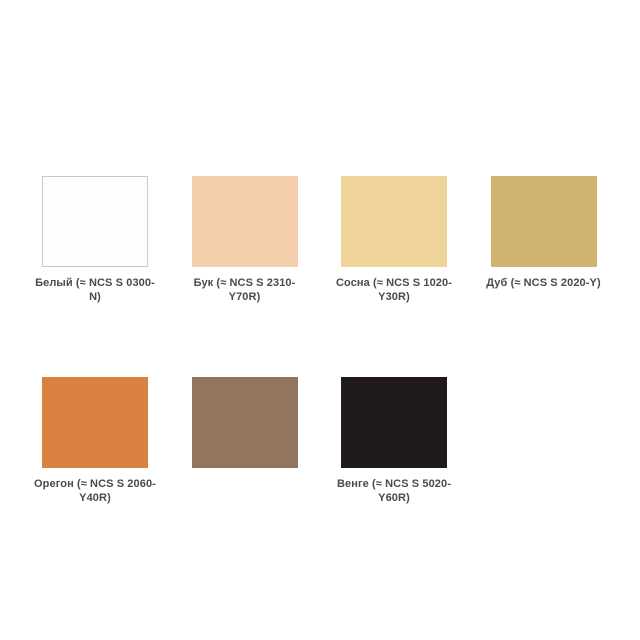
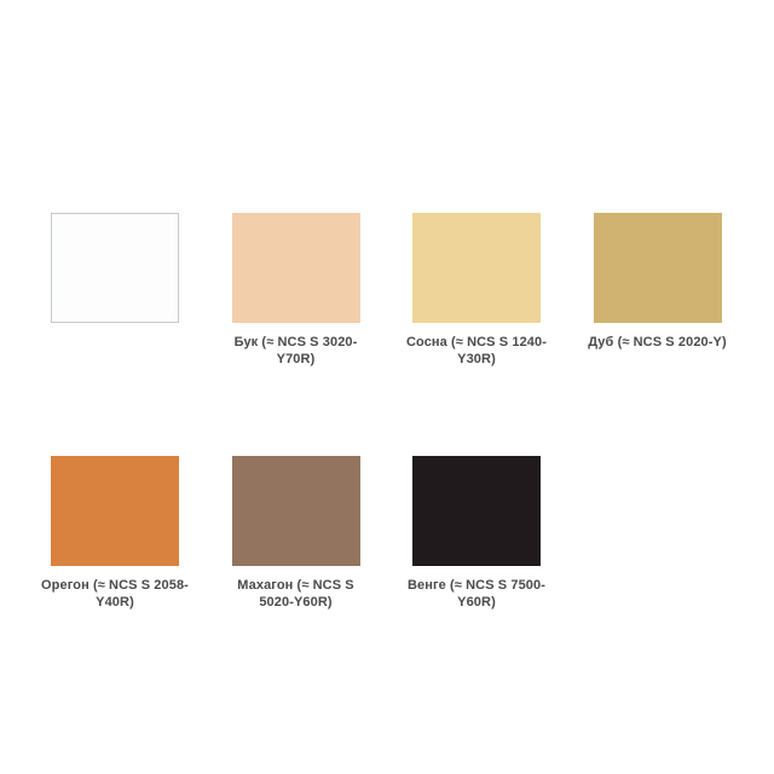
- Белый (≈ NCS S 0300-N)
- Бук (≈ NCS S 2310-Y70R)
+ Бук (≈ NCS S 3020-Y70R)
- Сосна (≈ NCS S 1020-Y30R)
+ Сосна (≈ NCS S 1240-Y30R)
  Дуб (≈ NCS S 2020-Y)
- Орегон (≈ NCS S 2060-Y40R)
+ Орегон (≈ NCS S 2058-Y40R)
+ Махагон (≈ NCS S 5020-Y60R)
- Венге (≈ NCS S 5020-Y60R)
+ Венге (≈ NCS S 7500-Y60R)
